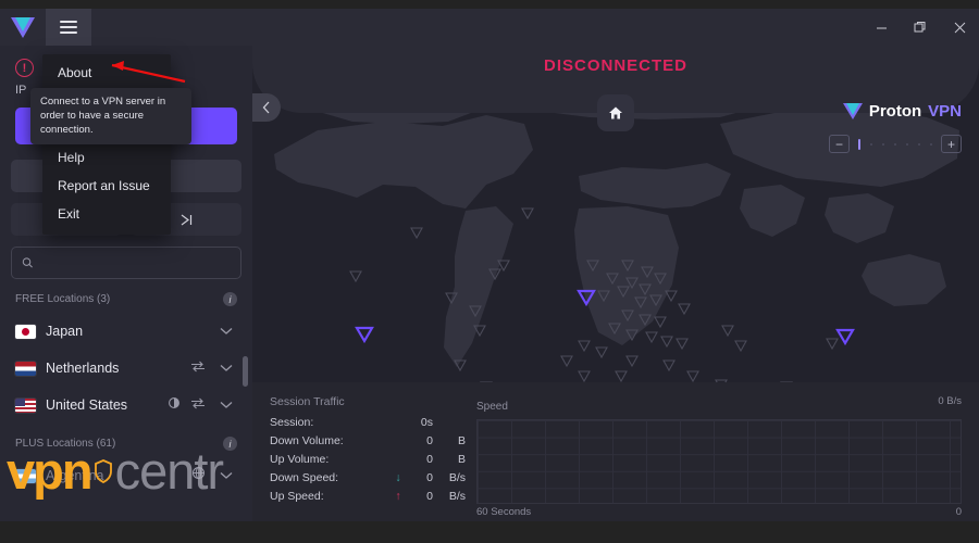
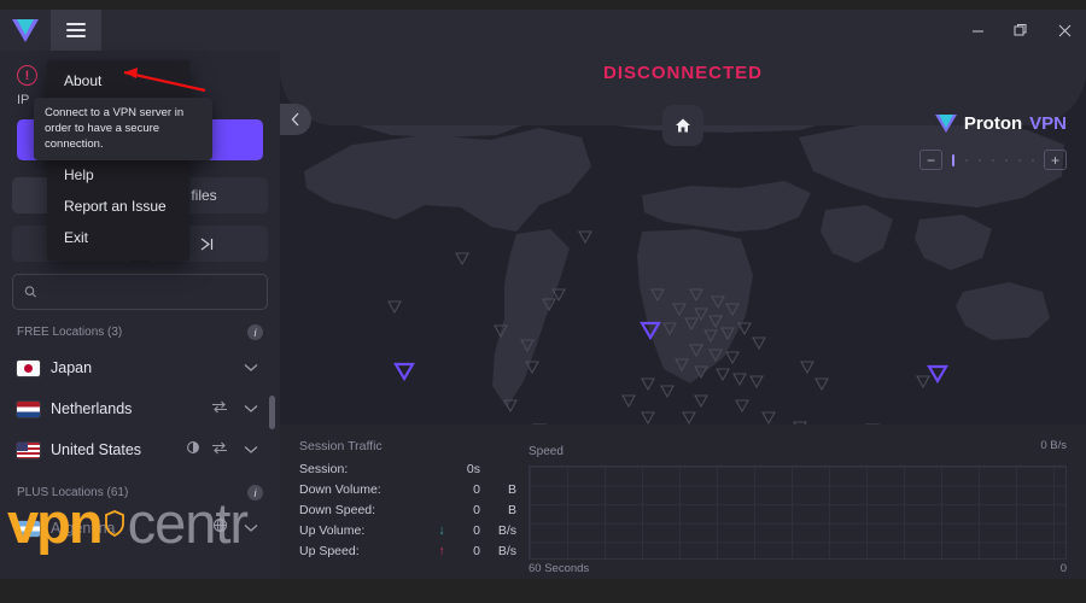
  !
  IP
+ files
  FREE Locations (3)
  i
  Japan
  Netherlands
  United States
  PLUS Locations (61)
  i
  Argentina
  DISCONNECTED
  Proton
  VPN
  −
  +
  Session Traffic
  Session:
  0s
  Down Volume:
  0
  B
- Up Volume:
+ Down Speed:
  0
  B
- Down Speed:
+ Up Volume:
  ↓
  0
  B/s
  Up Speed:
  ↑
  0
  B/s
  Speed
  0 B/s
  60 Seconds
  0
  About
  Help
  Report an Issue
  Exit
  Connect to a VPN server in order to have a secure connection.
  vpn
  centr
